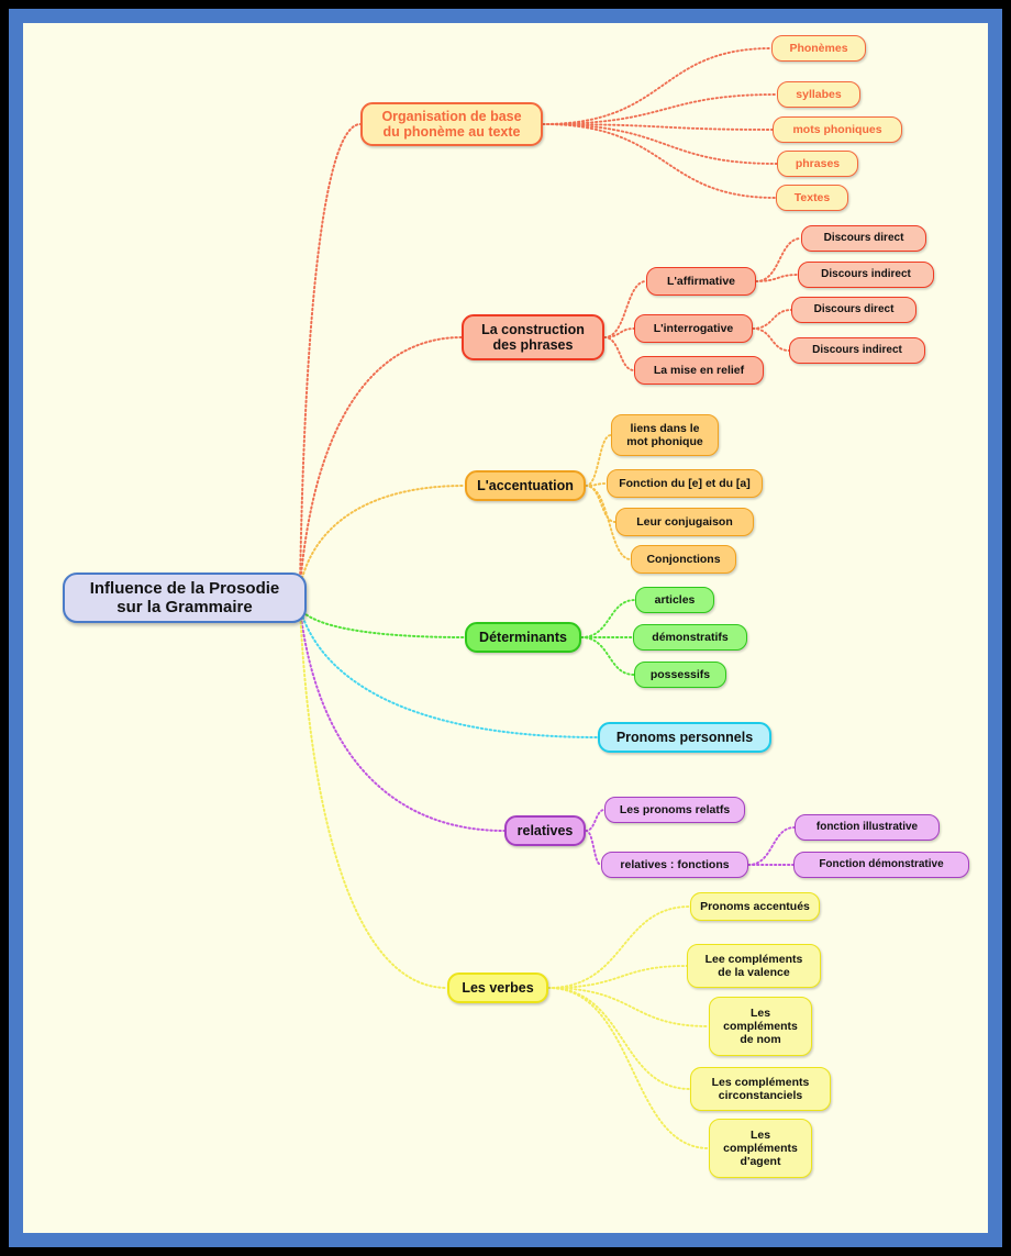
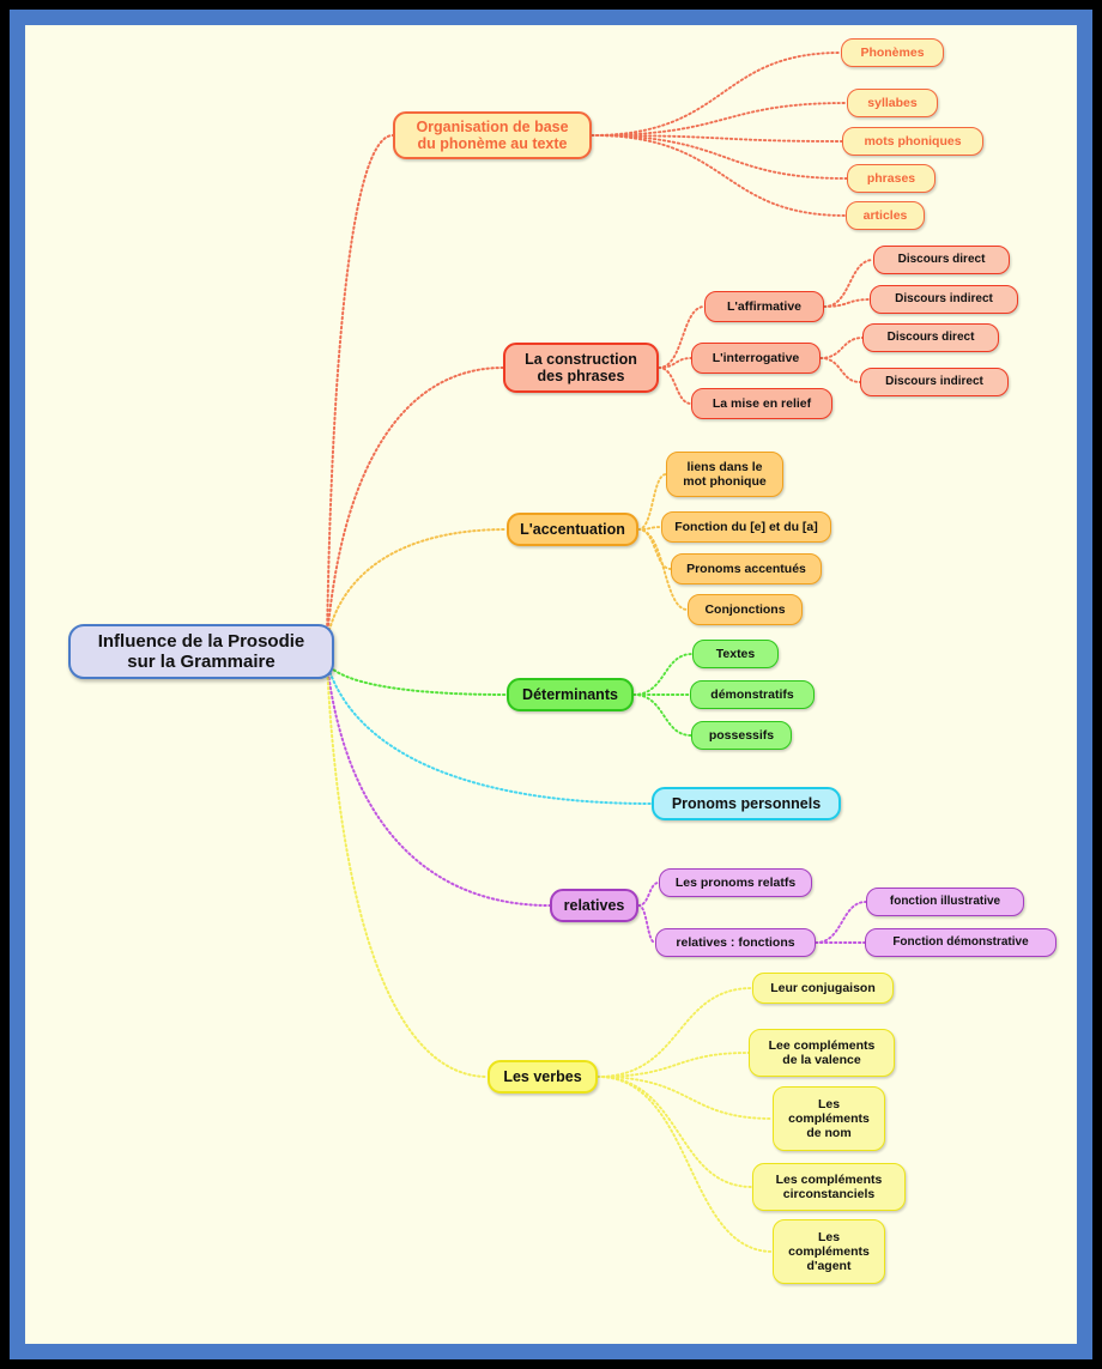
  Influence de la Prosodie
  sur la Grammaire
  Organisation de base
  du phonème au texte
  Phonèmes
  syllabes
  mots phoniques
  phrases
- Textes
+ articles
  La construction
  des phrases
  L'affirmative
  Discours direct
  Discours indirect
  L'interrogative
  Discours direct
  Discours indirect
  La mise en relief
  L'accentuation
  liens dans le
  mot phonique
  Fonction du [e] et du [a]
- Leur conjugaison
+ Pronoms accentués
  Conjonctions
  Déterminants
- articles
+ Textes
  démonstratifs
  possessifs
  Pronoms personnels
  relatives
  Les pronoms relatfs
  relatives : fonctions
  fonction illustrative
  Fonction démonstrative
  Les verbes
- Pronoms accentués
+ Leur conjugaison
  Lee compléments
  de la valence
  Les
  compléments
  de nom
  Les compléments
  circonstanciels
  Les
  compléments
  d'agent
